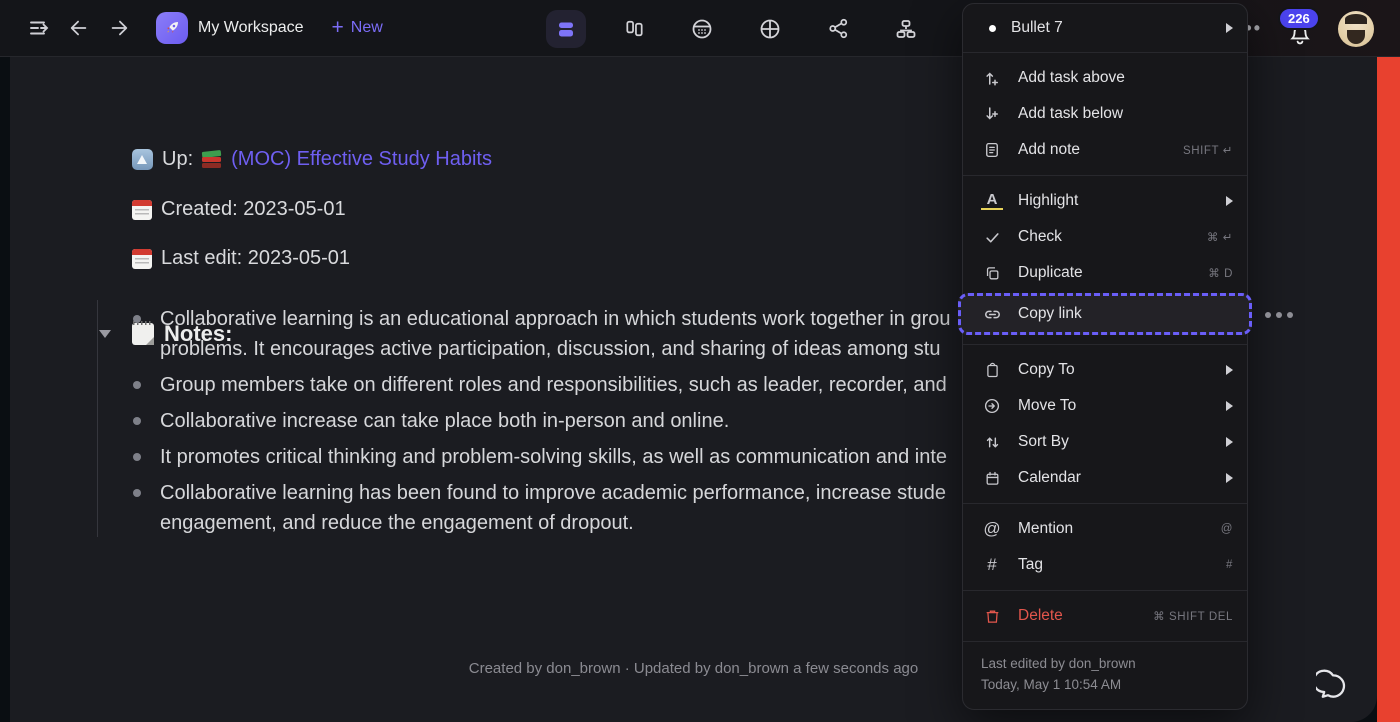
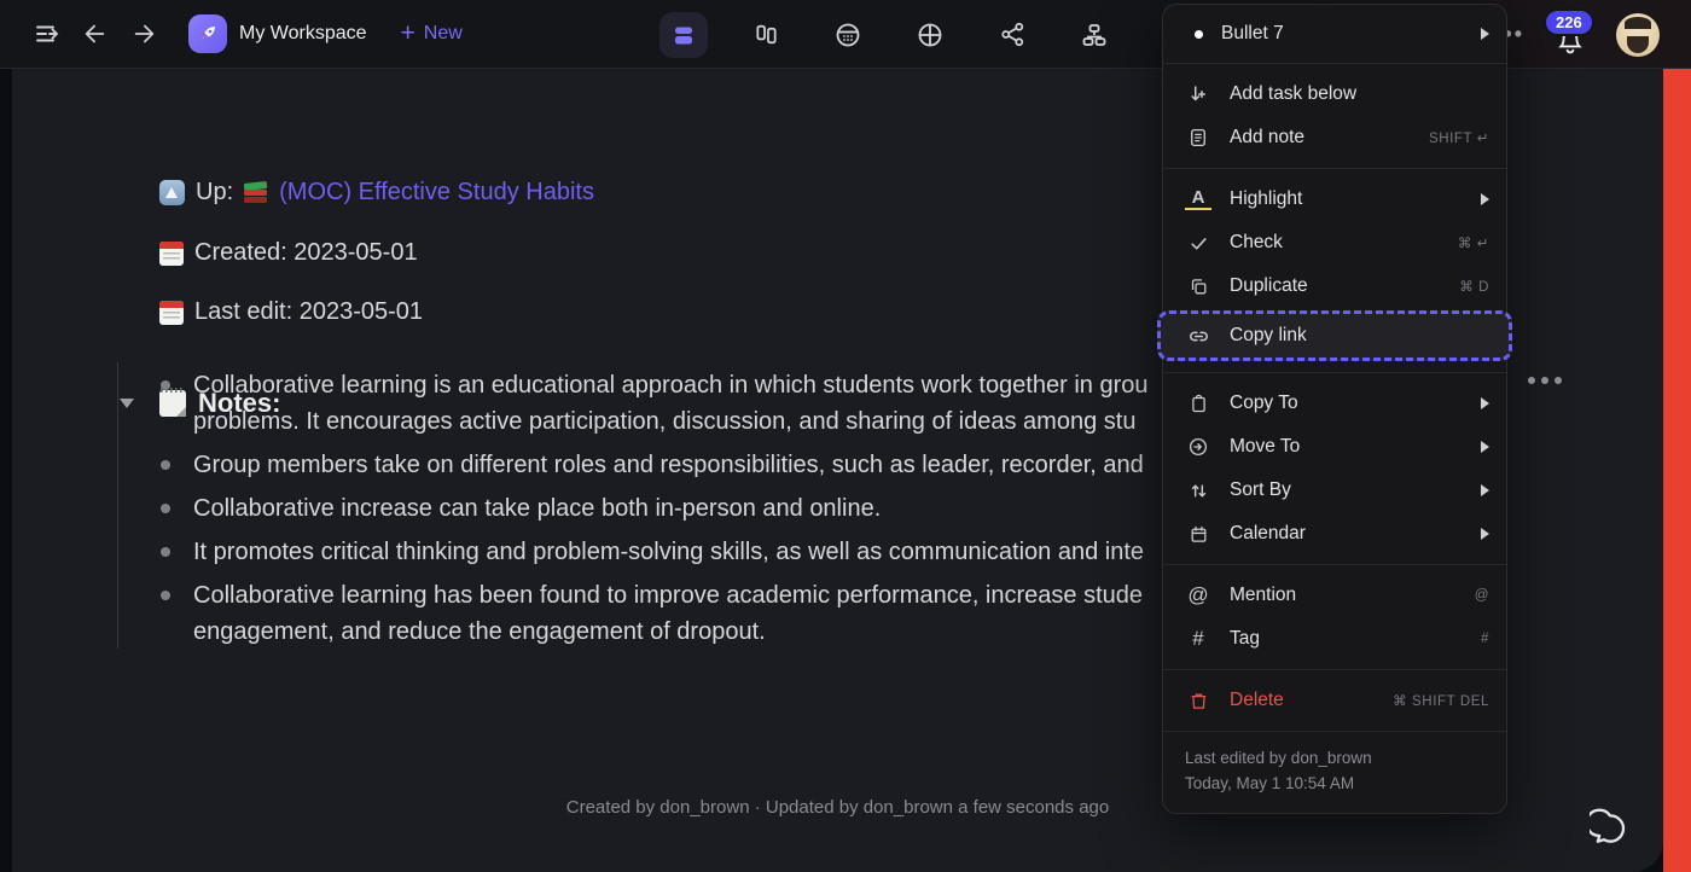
  My Workspace
  +
  New
  226
  Up:
  (MOC) Effective Study Habits
  Created: 2023-05-01
  Last edit: 2023-05-01
  Collaborative learning is an educational approach in which students work together in grou
  problems. It encourages active participation, discussion, and sharing of ideas among stu
  Group members take on different roles and responsibilities, such as leader, recorder, and
  Collaborative increase can take place both in-person and online.
  It promotes critical thinking and problem-solving skills, as well as communication and inte
  Collaborative learning has been found to improve academic performance, increase stude
  engagement, and reduce the engagement of dropout.
  Created by don_brown · Updated by don_brown a few seconds ago
  Bullet 7
- Add task above
  Add task below
  Add note
  SHIFT ↵
  A
  Highlight
  Check
  ⌘ ↵
  Duplicate
  ⌘ D
  Copy link
  Copy To
  Move To
  Sort By
  Calendar
  @
  Mention
  @
  #
  Tag
  #
  Delete
  ⌘ SHIFT DEL
  Last edited by don_brown
  Today, May 1 10:54 AM
